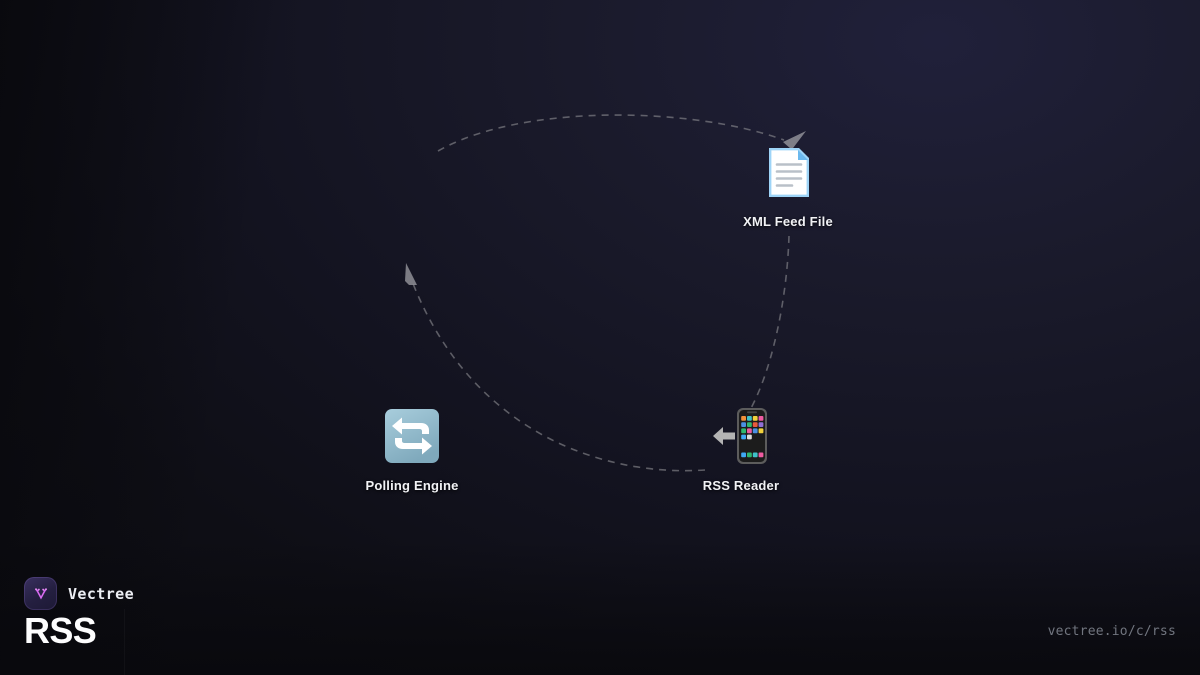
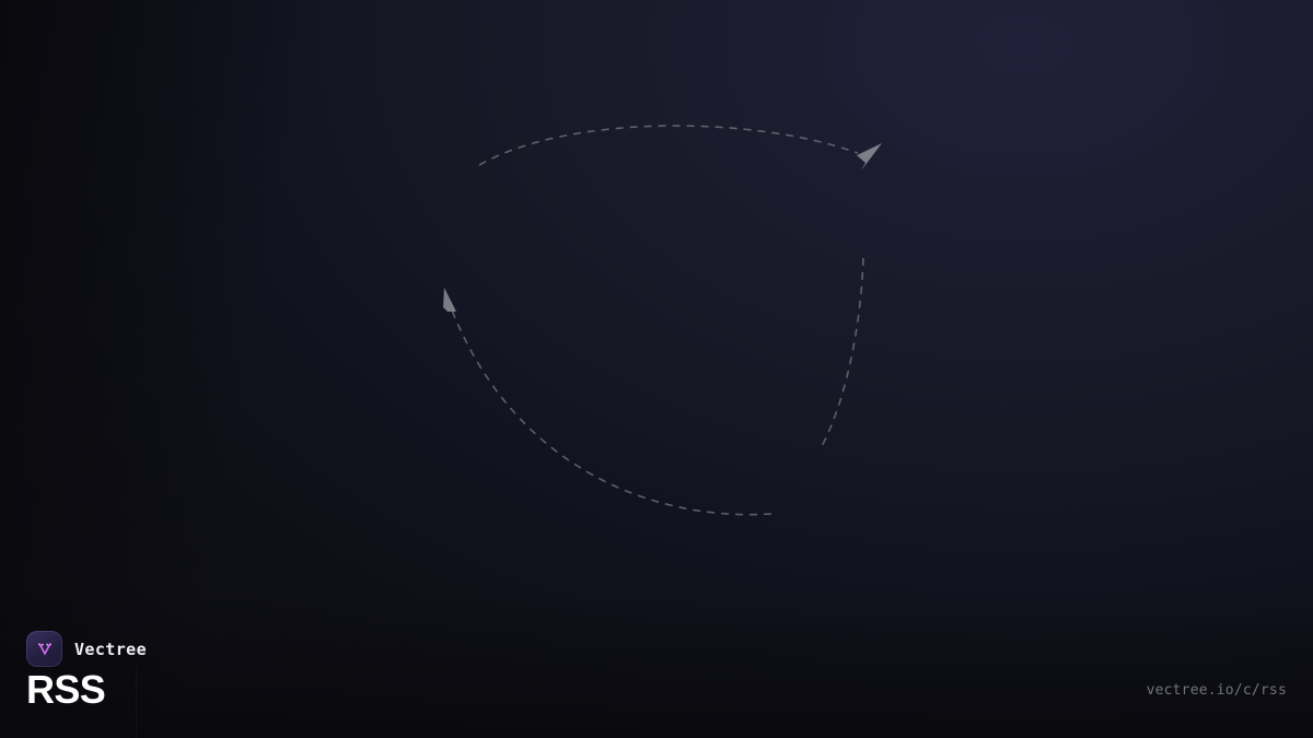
- XML Feed File
- Polling Engine
- RSS Reader
  Vectree
  RSS
  vectree.io/c/rss
